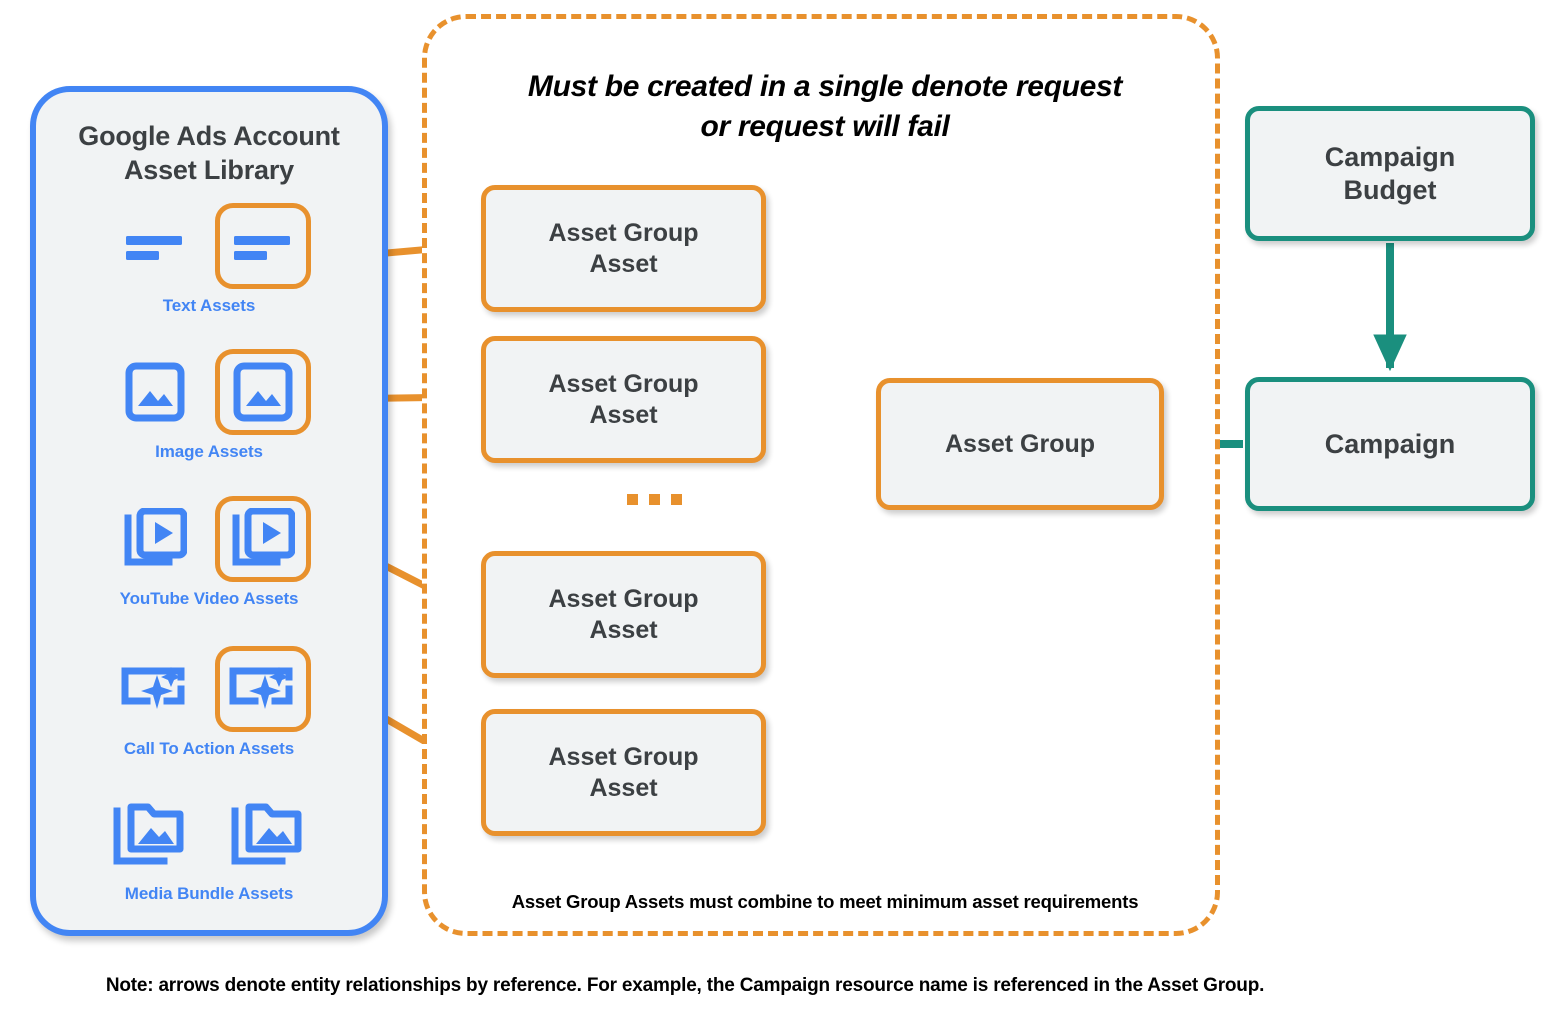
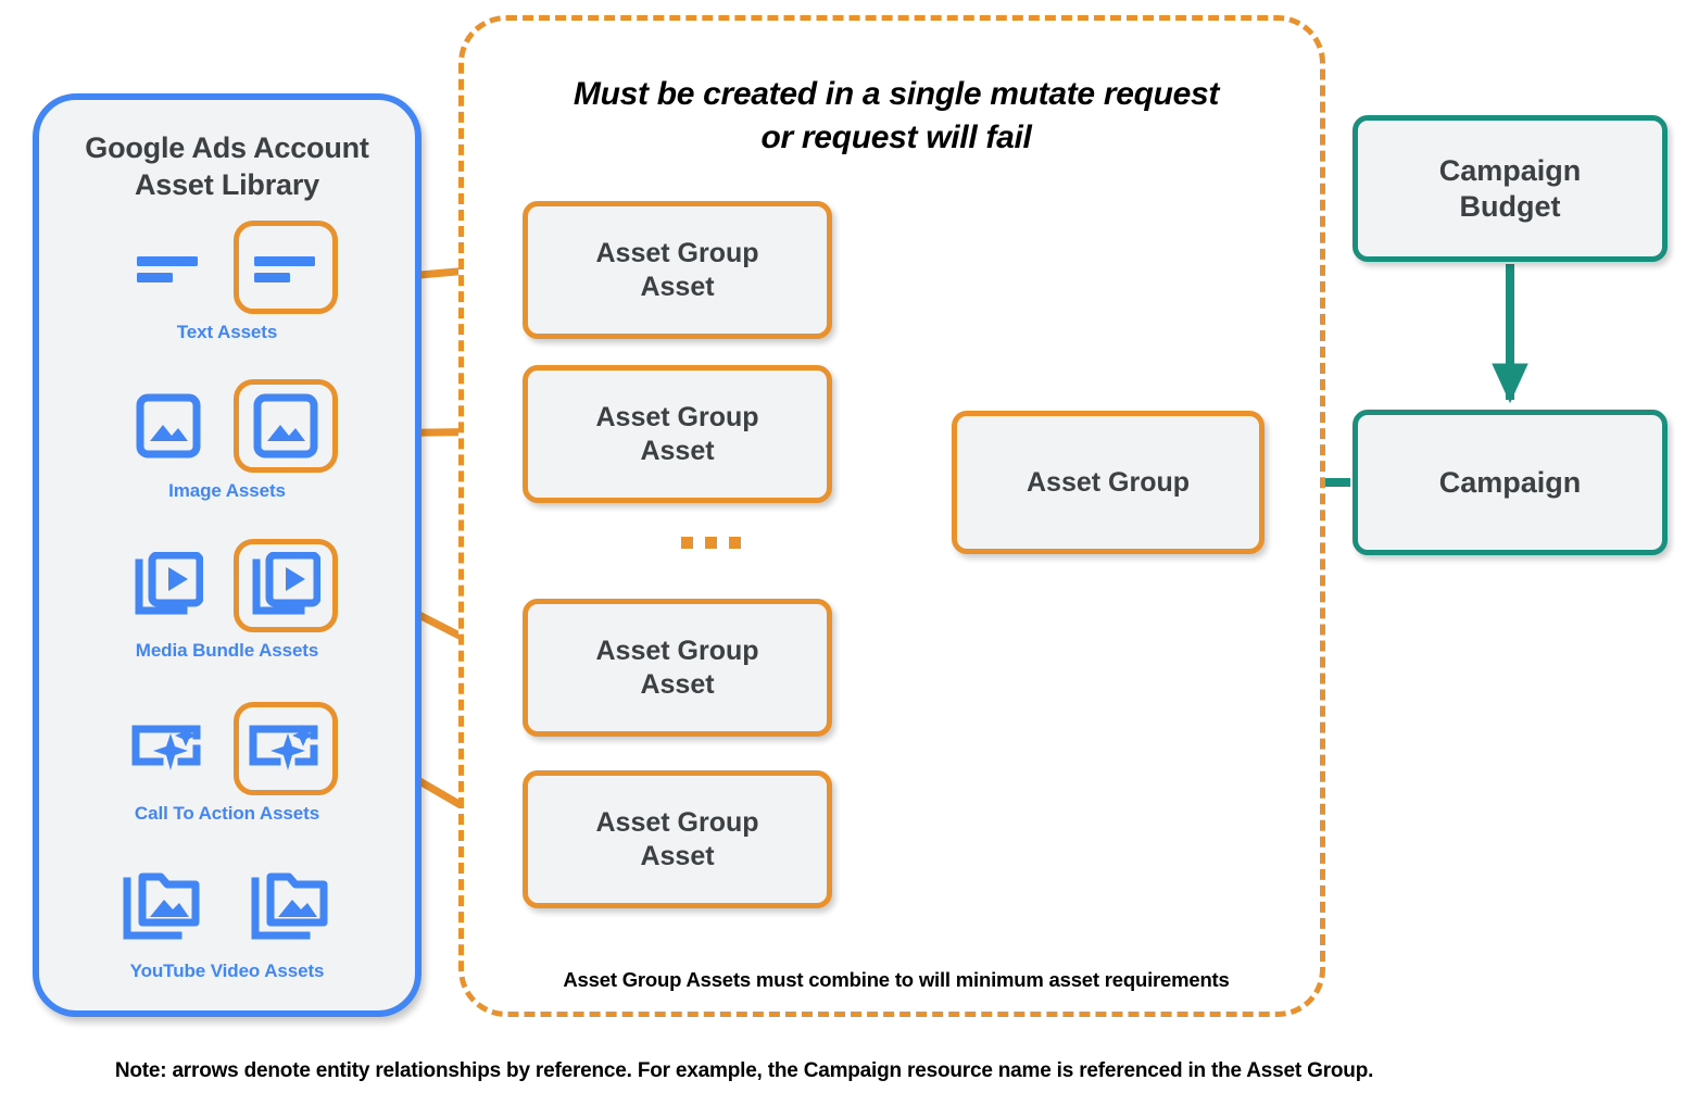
  Google Ads Account
  Asset Library
  Text Assets
  Image Assets
- YouTube Video Assets
+ Media Bundle Assets
  Call To Action Assets
- Media Bundle Assets
+ YouTube Video Assets
- Must be created in a single denote request
+ Must be created in a single mutate request
  or request will fail
- Asset Group Assets must combine to meet minimum asset requirements
+ Asset Group Assets must combine to will minimum asset requirements
  Asset Group
  Asset
  Asset Group
  Asset
  Asset Group
  Asset
  Asset Group
  Asset
  Asset Group
  Campaign
  Budget
  Campaign
  Note: arrows denote entity relationships by reference. For example, the Campaign resource name is referenced in the Asset Group.
